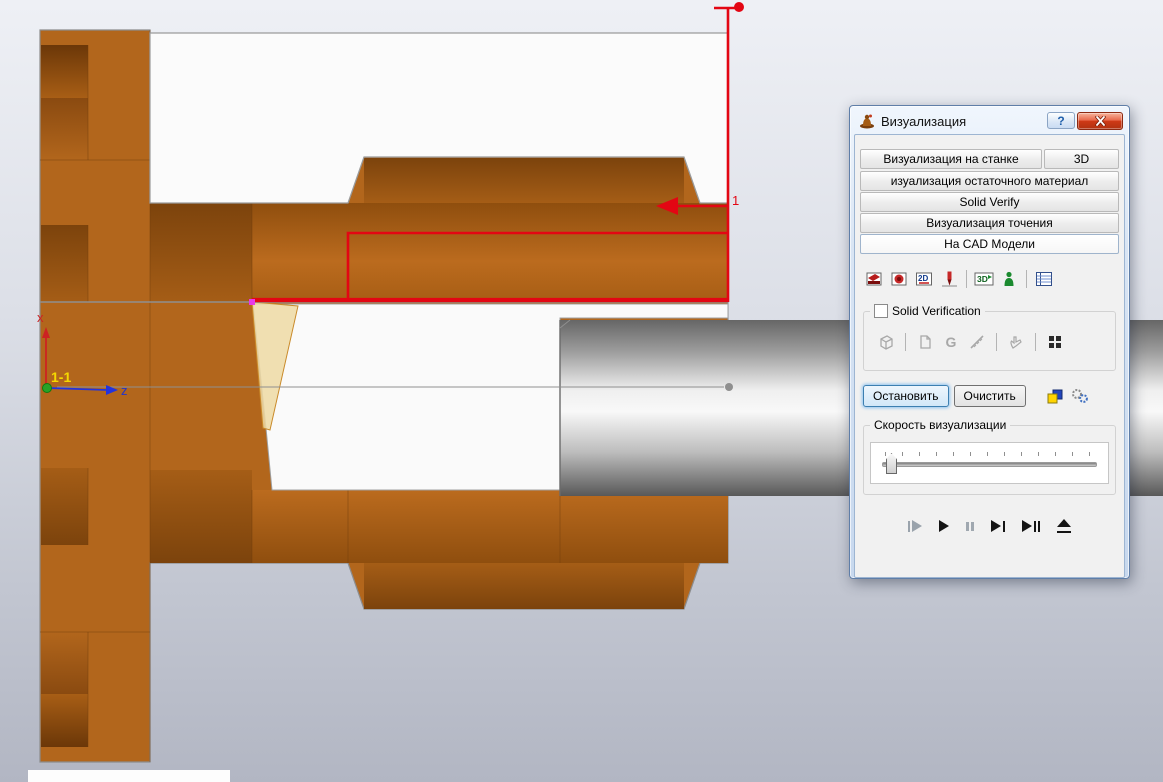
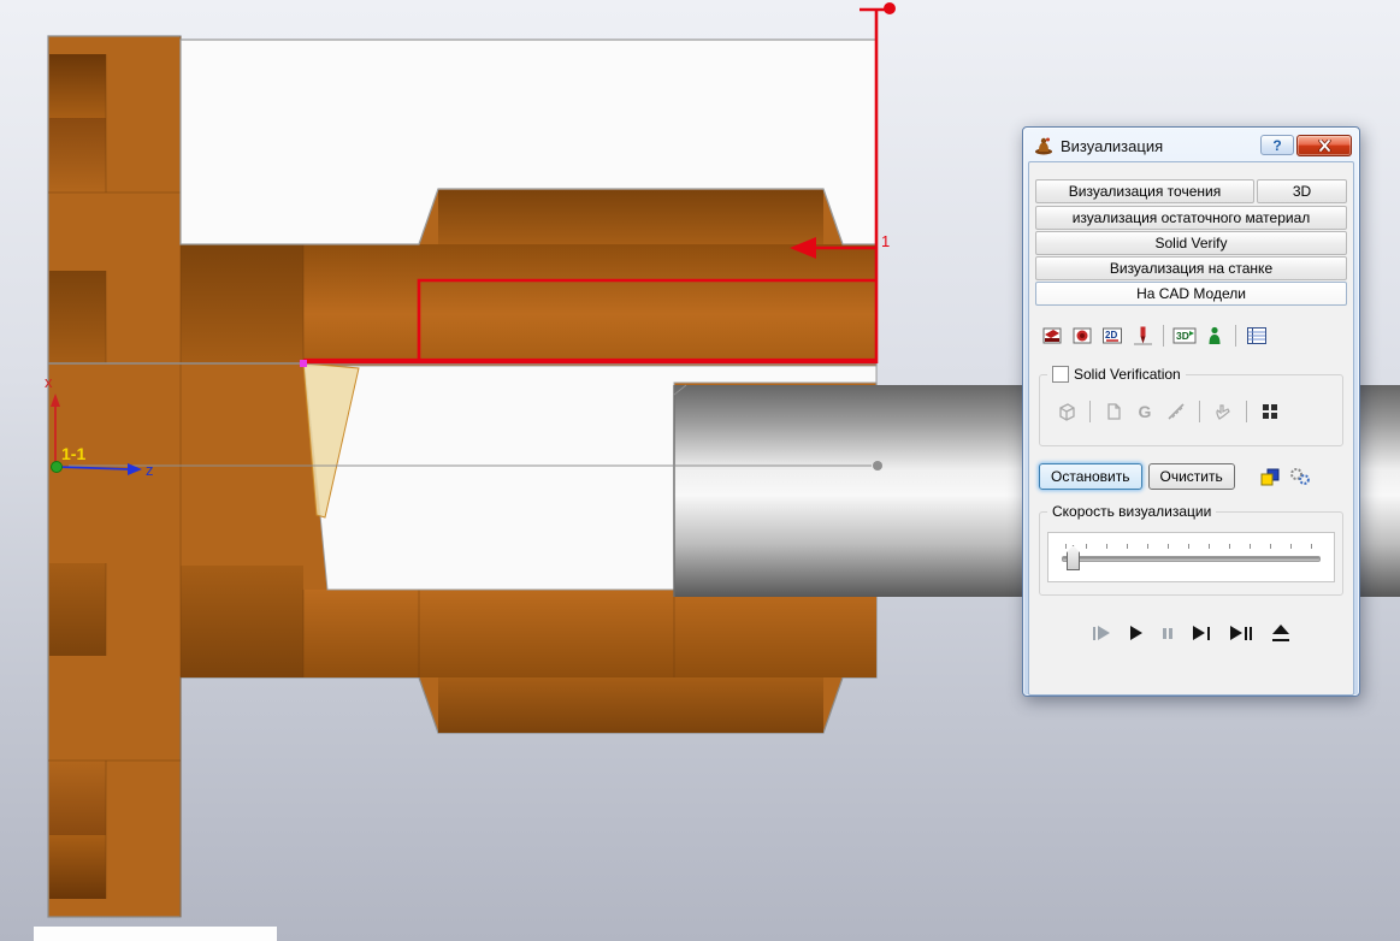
  1
  x
  z
  1-1
  Визуализация
  ?
- Визуализация на станке
+ Визуализация точения
  3D
  изуализация остаточного материал
  Solid Verify
- Визуализация точения
+ Визуализация на станке
  На CAD Модели
  2D
  3D
  Solid Verification
  G
  Остановить
  Очистить
  Скорость визуализации
